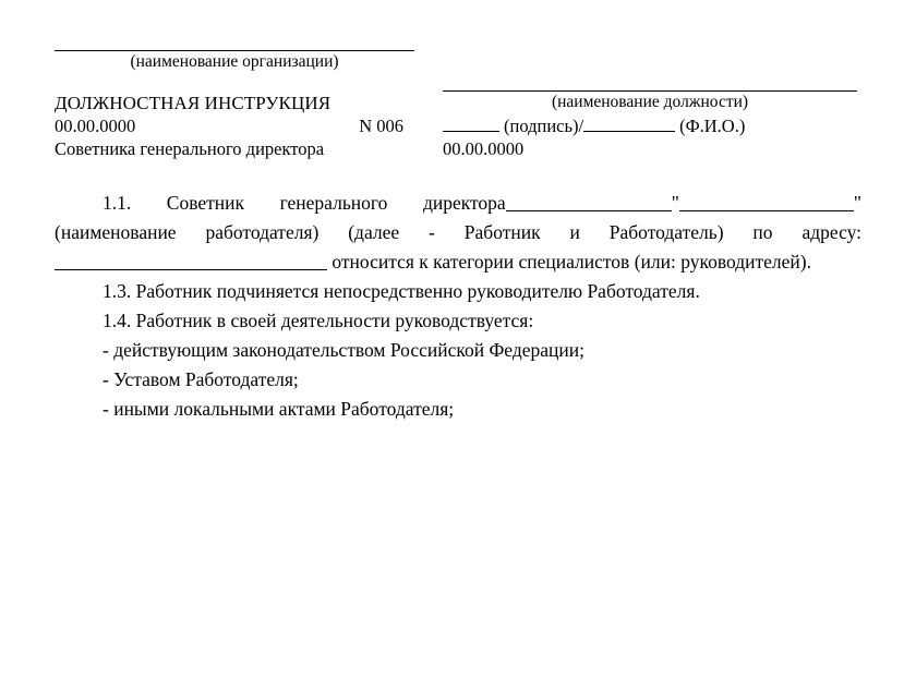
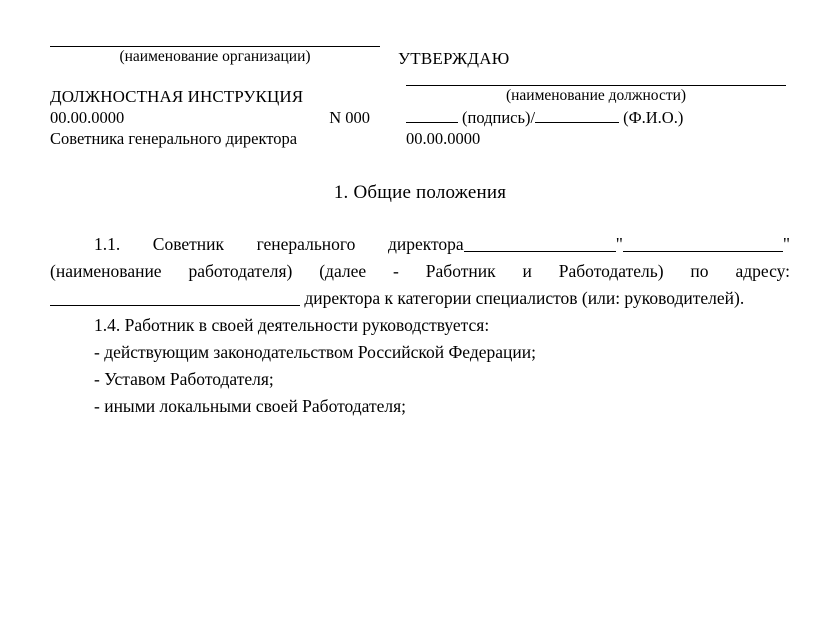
  (наименование организации)
+ УТВЕРЖДАЮ
  ДОЛЖНОСТНАЯ ИНСТРУКЦИЯ
  (наименование должности)
  00.00.0000
- N 006
+ N 000
  (подпись)/
  (Ф.И.О.)
  Советника генерального директора
  00.00.0000
+ 1. Общие положения
- 1.1. Советник генерального директора " " (наименование работодателя) (далее - Работник и Работодатель) по адресу: относится к категории специалистов (или: руководителей).
+ 1.1. Советник генерального директора " " (наименование работодателя) (далее - Работник и Работодатель) по адресу: директора к категории специалистов (или: руководителей).
- 1.3. Работник подчиняется непосредственно руководителю Работодателя.
  1.4. Работник в своей деятельности руководствуется:
  - действующим законодательством Российской Федерации;
  - Уставом Работодателя;
- - иными локальными актами Работодателя;
+ - иными локальными своей Работодателя;
